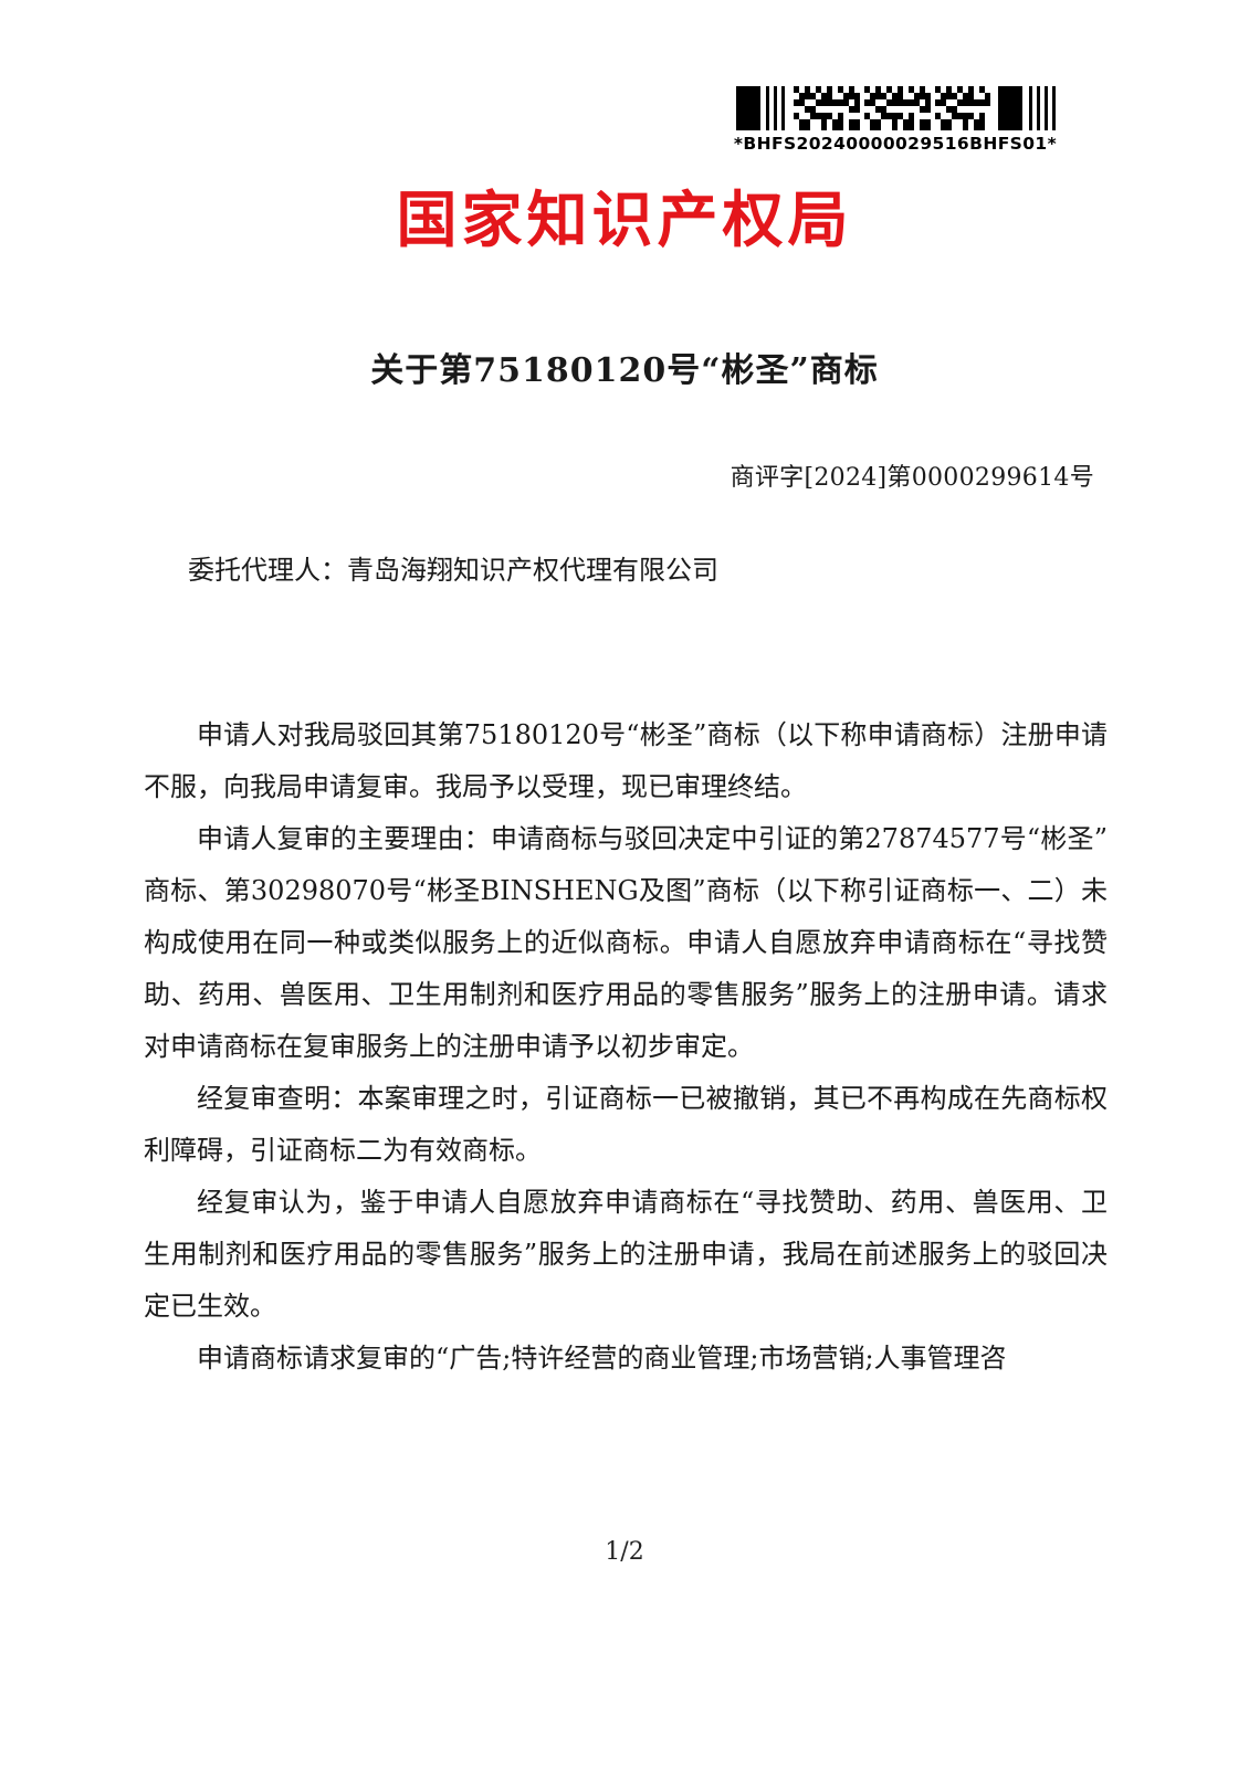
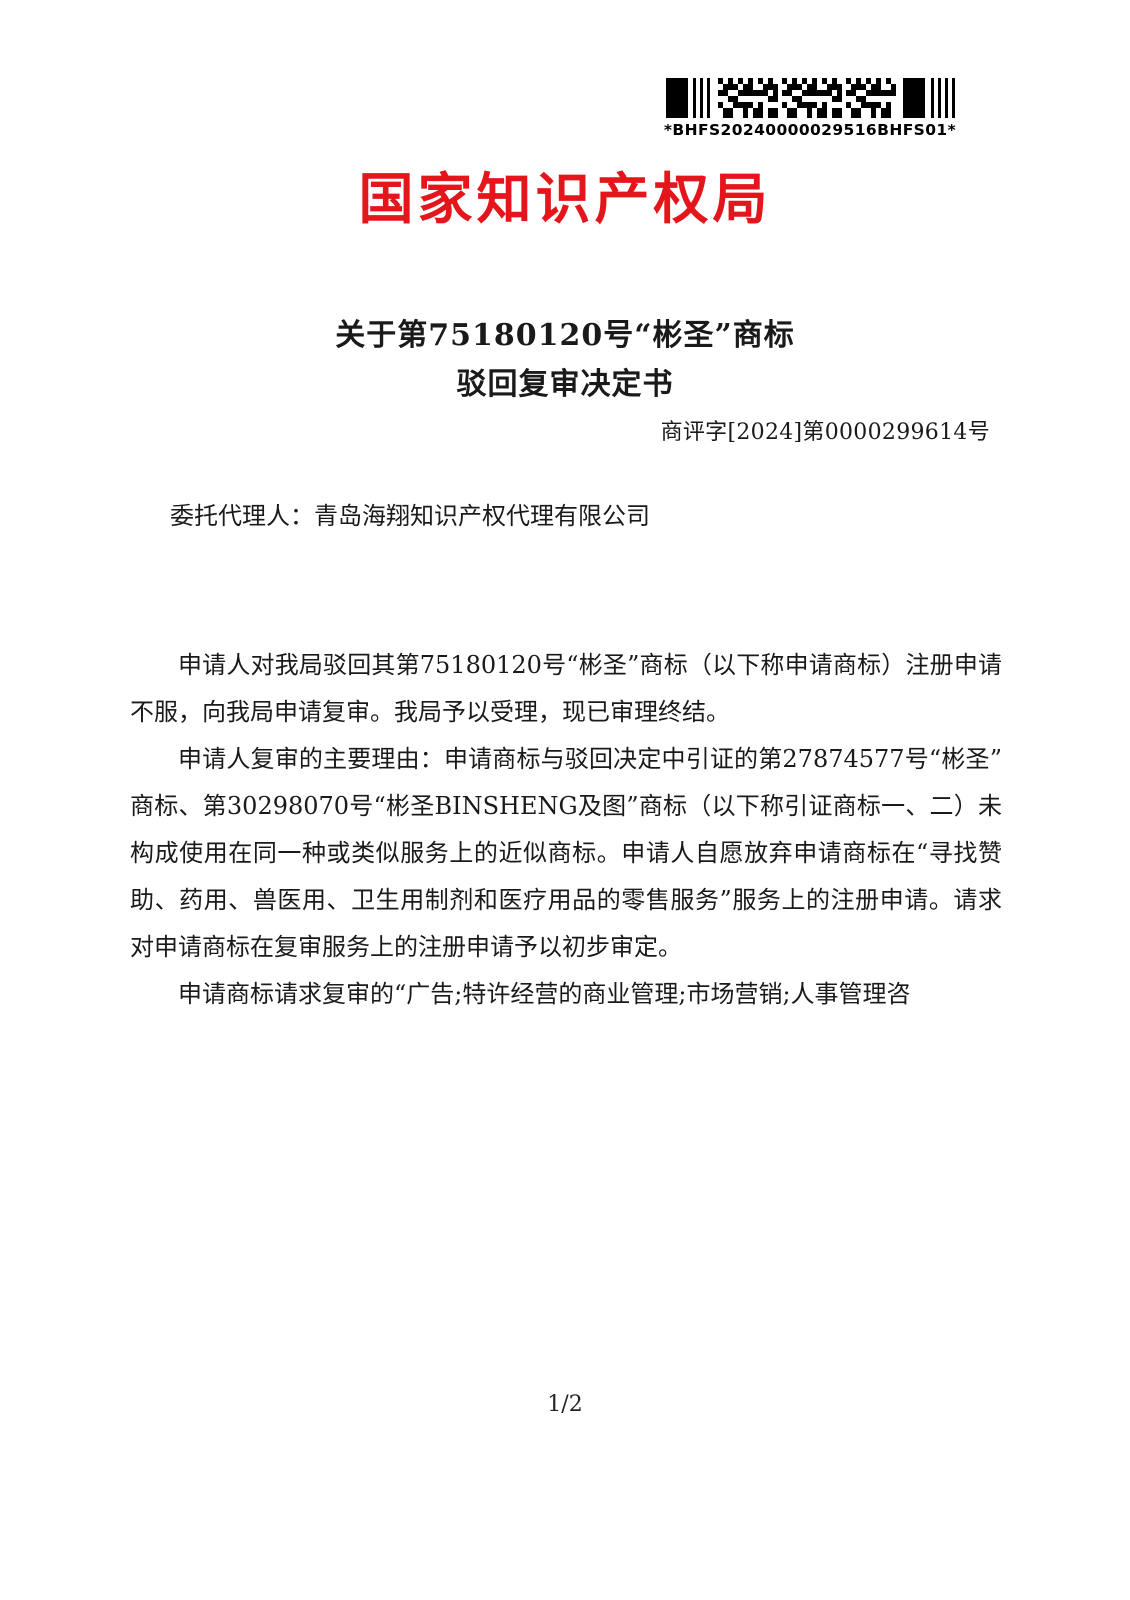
  *BHFS20240000029516BHFS01*
  国家知识产权局
  关于第75180120号“彬圣”商标
+ 驳回复审决定书
  商评字[2024]第0000299614号
  委托代理人：青岛海翔知识产权代理有限公司
  申请人对我局驳回其第75180120号“彬圣”商标（以下称申请商标）注册申请不服，向我局申请复审。我局予以受理，现已审理终结。
  申请人复审的主要理由：申请商标与驳回决定中引证的第27874577号“彬圣”商标、第30298070号“彬圣BINSHENG及图”商标（以下称引证商标一、二）未构成使用在同一种或类似服务上的近似商标。申请人自愿放弃申请商标在“寻找赞助、药用、兽医用、卫生用制剂和医疗用品的零售服务”服务上的注册申请。请求对申请商标在复审服务上的注册申请予以初步审定。
- 经复审查明：本案审理之时，引证商标一已被撤销，其已不再构成在先商标权利障碍，引证商标二为有效商标。
- 经复审认为，鉴于申请人自愿放弃申请商标在“寻找赞助、药用、兽医用、卫生用制剂和医疗用品的零售服务”服务上的注册申请，我局在前述服务上的驳回决定已生效。
  申请商标请求复审的“广告;特许经营的商业管理;市场营销;人事管理咨
  1/2
